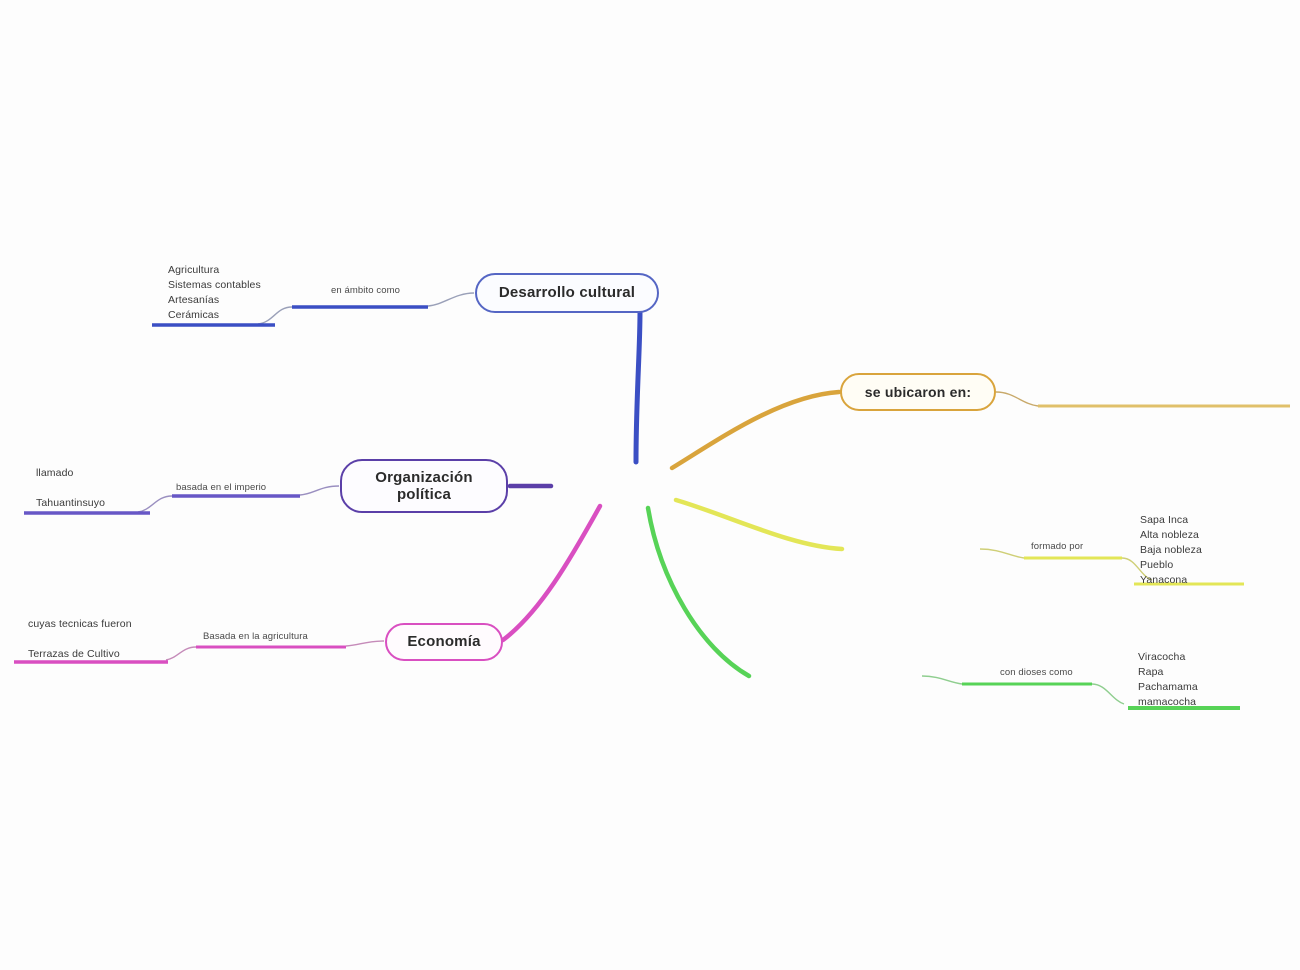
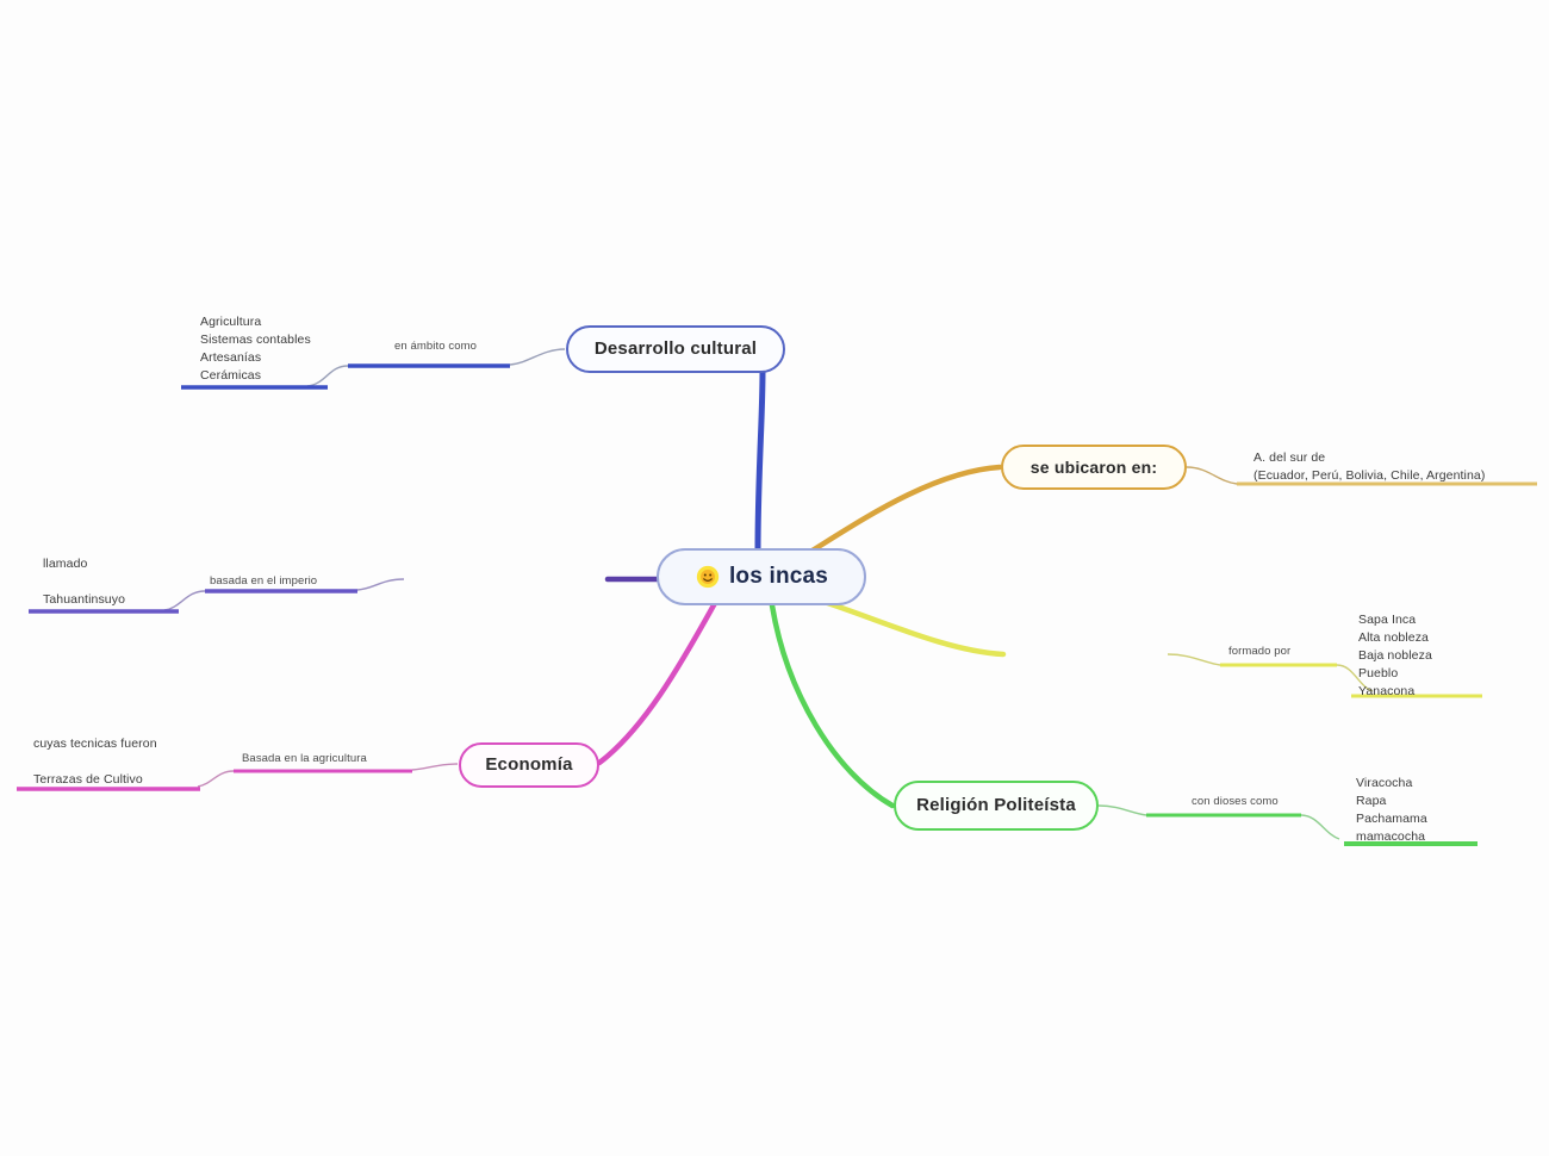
+ los incas
  Desarrollo cultural
  se ubicaron en:
- Organización
- política
  Economía
+ Religión Politeísta
  en ámbito como
  basada en el imperio
  formado por
  Basada en la agricultura
  con dioses como
  Agricultura
  Sistemas contables
  Artesanías
  Cerámicas
+ A. del sur de
+ (Ecuador, Perú, Bolivia, Chile, Argentina)
  llamado
  Tahuantinsuyo
  Sapa Inca
  Alta nobleza
  Baja nobleza
  Pueblo
  Yanacona
  cuyas tecnicas fueron
  Terrazas de Cultivo
  Viracocha
  Rapa
  Pachamama
  mamacocha
